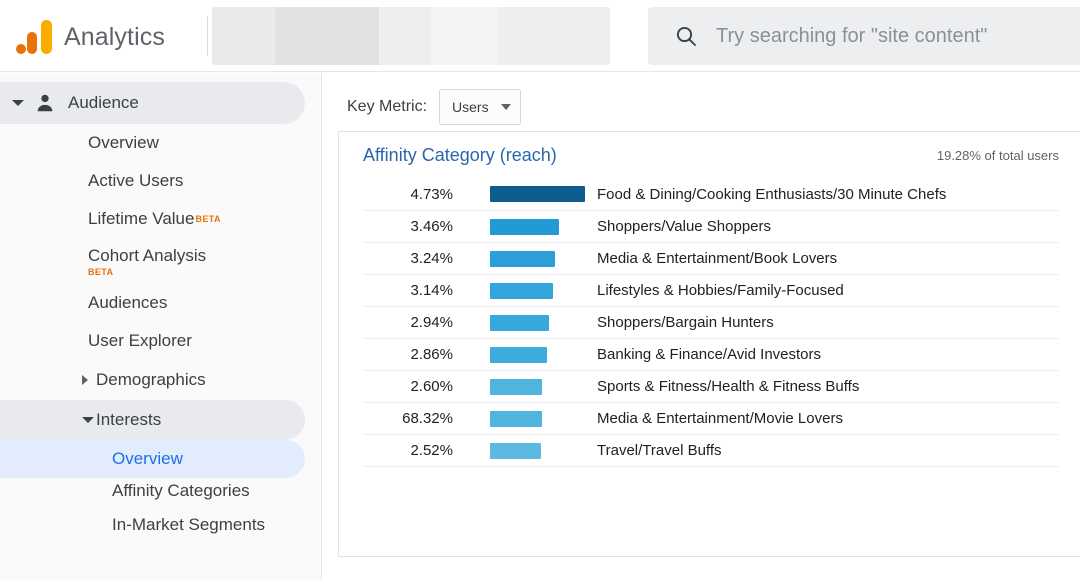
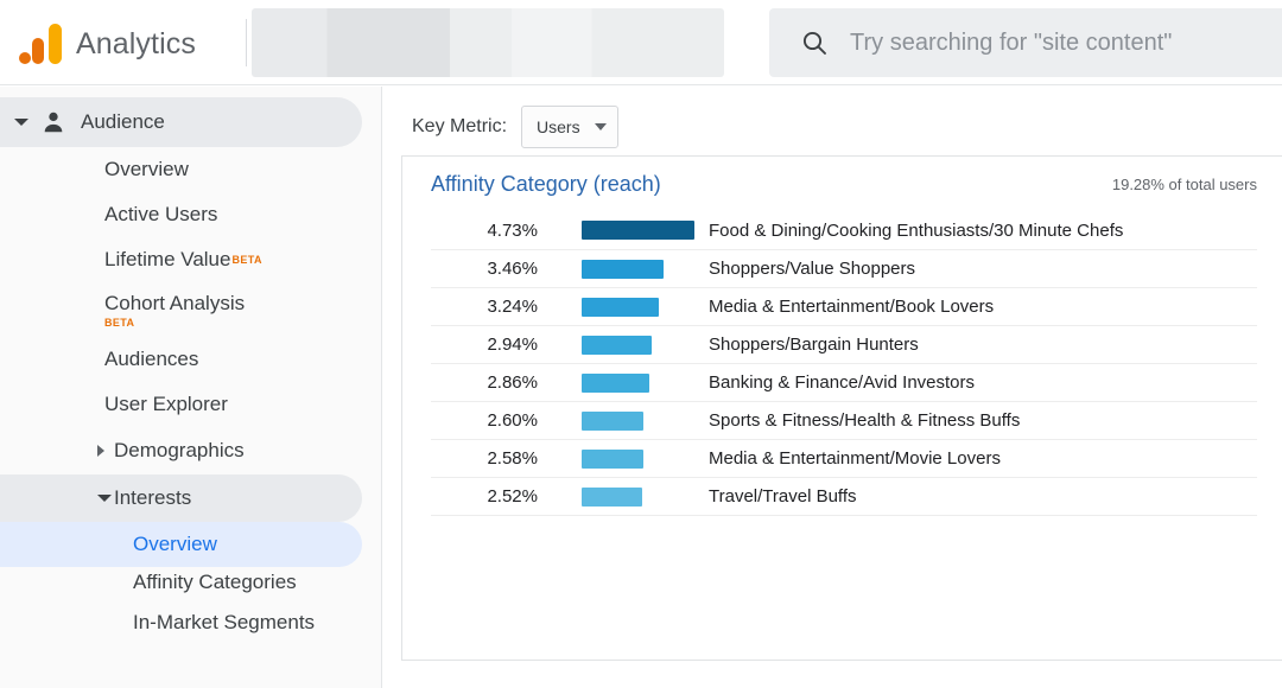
  Analytics
  Try searching for "site content"
  Audience
  Overview
  Active Users
  Lifetime Value
  BETA
  Cohort Analysis
  BETA
  Audiences
  User Explorer
  Demographics
  Interests
  Overview
  Affinity Categories
  In-Market Segments
  Key Metric:
  Users
  Affinity Category (reach)
  19.28% of total users
  4.73%
  Food & Dining/Cooking Enthusiasts/30 Minute Chefs
  3.46%
  Shoppers/Value Shoppers
  3.24%
  Media & Entertainment/Book Lovers
- 3.14%
- Lifestyles & Hobbies/Family-Focused
  2.94%
  Shoppers/Bargain Hunters
  2.86%
  Banking & Finance/Avid Investors
  2.60%
  Sports & Fitness/Health & Fitness Buffs
- 68.32%
+ 2.58%
  Media & Entertainment/Movie Lovers
  2.52%
  Travel/Travel Buffs
